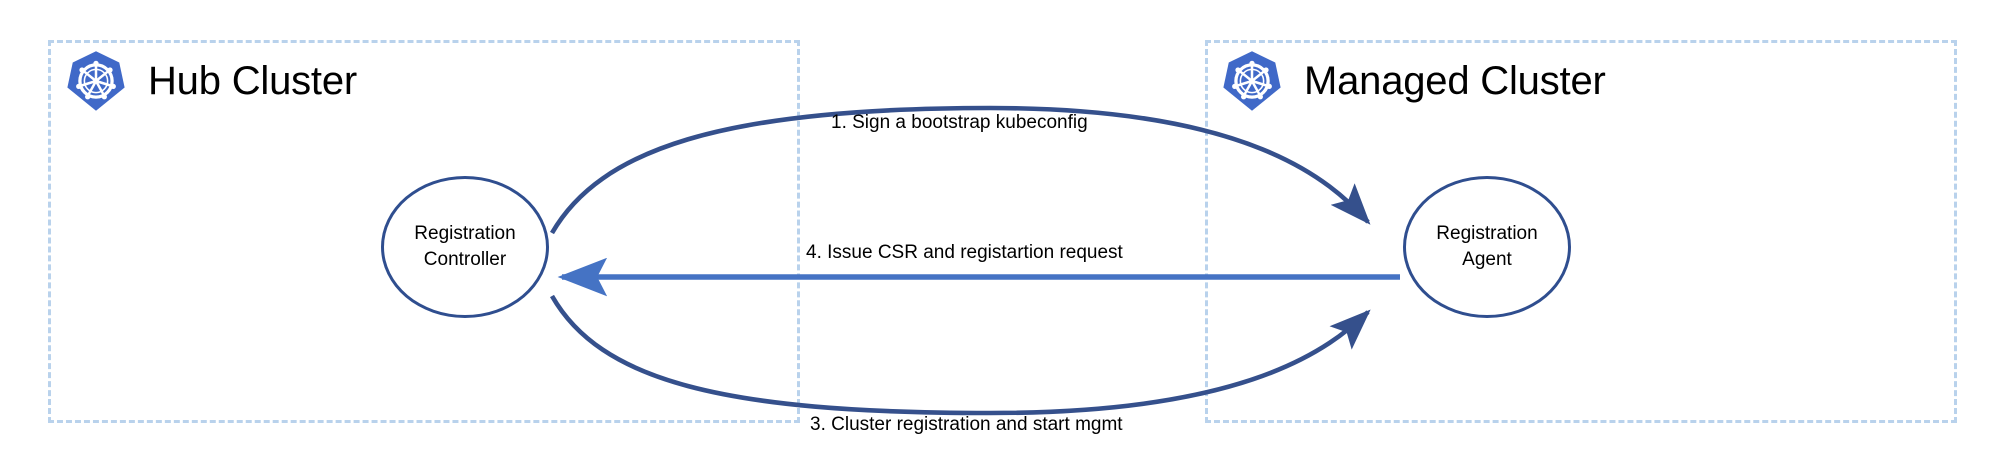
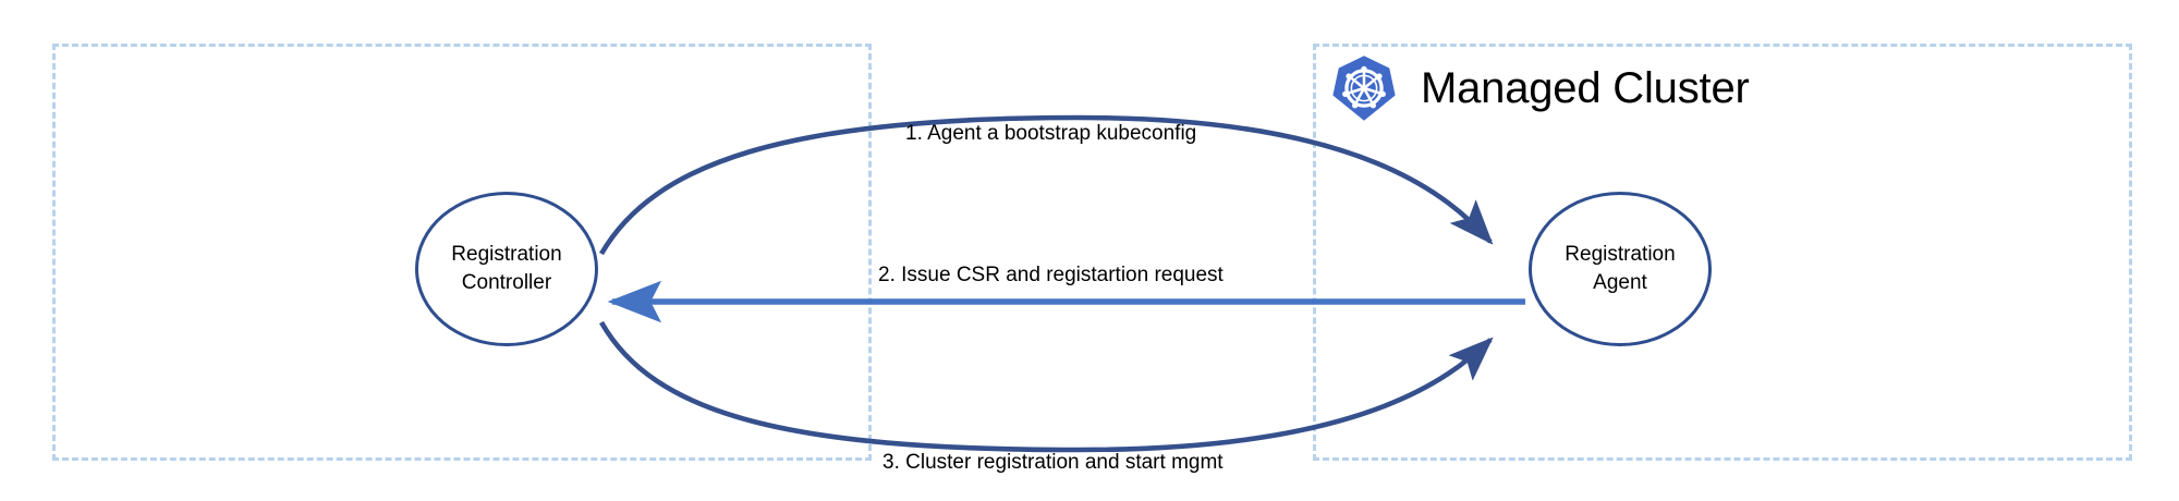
- Hub Cluster
  Managed Cluster
  Registration
  Controller
  Registration
  Agent
- 1. Sign a bootstrap kubeconfig
+ 1. Agent a bootstrap kubeconfig
- 4. Issue CSR and registartion request
+ 2. Issue CSR and registartion request
  3. Cluster registration and start mgmt
